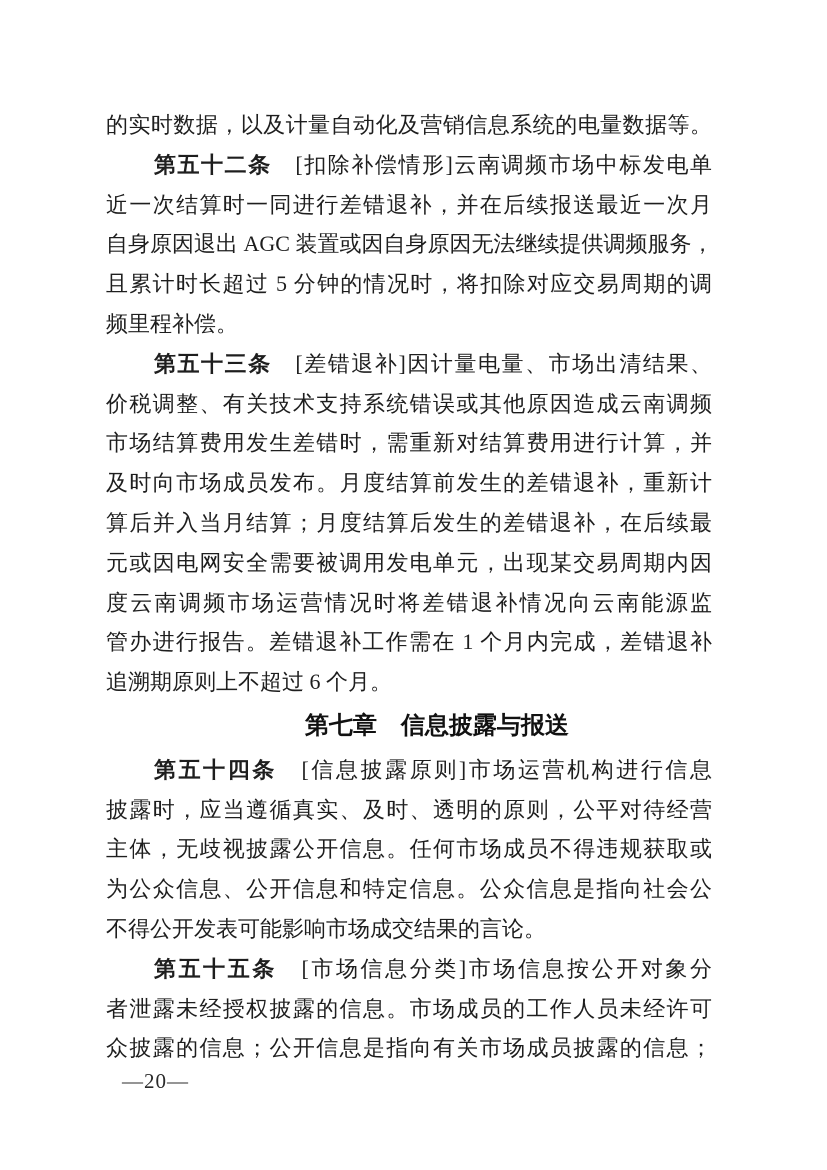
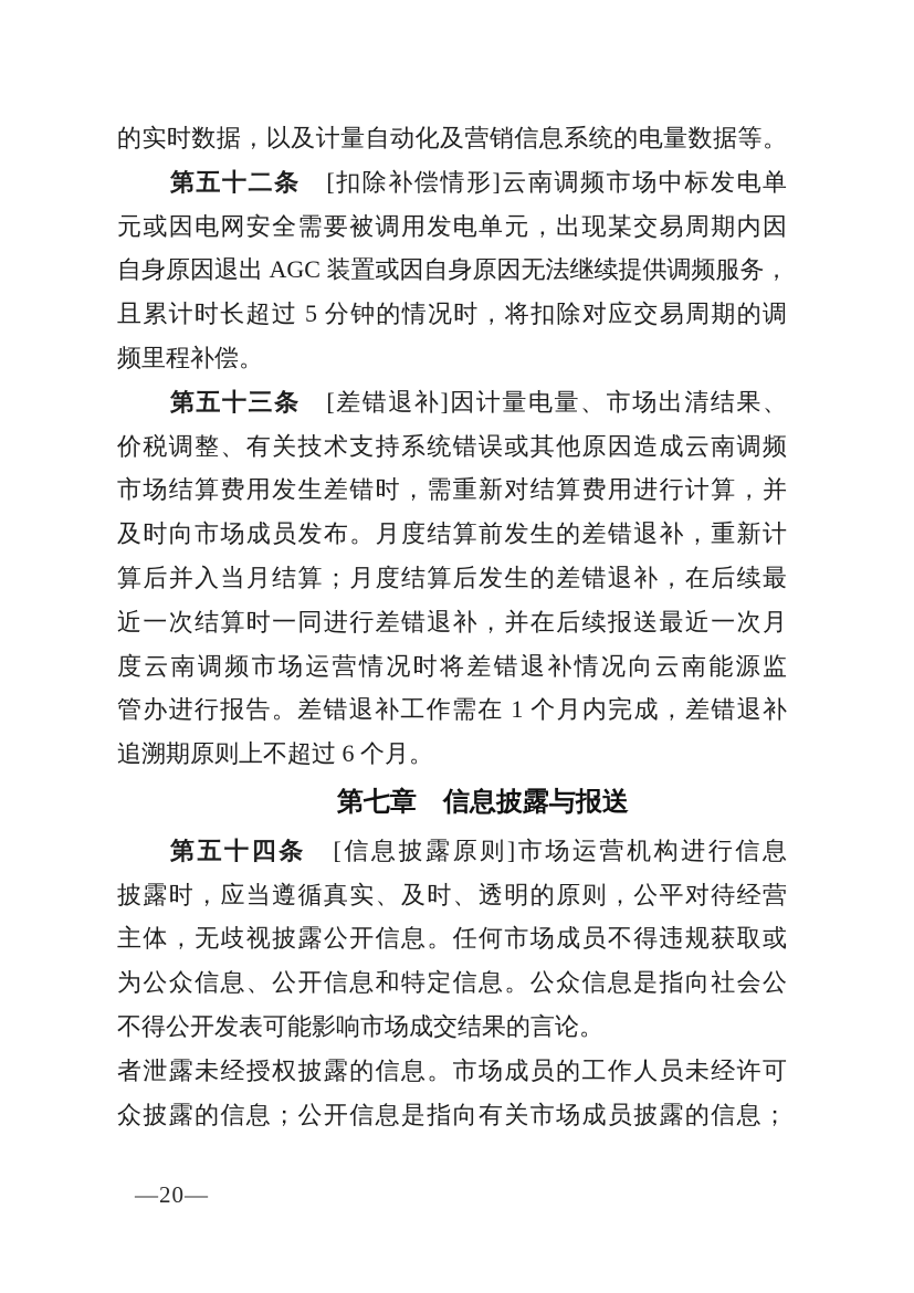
  的实时数据，以及计量自动化及营销信息系统的电量数据等。
  第五十二条 [扣除补偿情形]云南调频市场中标发电单
- 近一次结算时一同进行差错退补，并在后续报送最近一次月
+ 元或因电网安全需要被调用发电单元，出现某交易周期内因
  自身原因退出 AGC 装置或因自身原因无法继续提供调频服务，
  且累计时长超过 5 分钟的情况时，将扣除对应交易周期的调
  频里程补偿。
  第五十三条 [差错退补]因计量电量、市场出清结果、
  价税调整、有关技术支持系统错误或其他原因造成云南调频
  市场结算费用发生差错时，需重新对结算费用进行计算，并
  及时向市场成员发布。月度结算前发生的差错退补，重新计
  算后并入当月结算；月度结算后发生的差错退补，在后续最
- 元或因电网安全需要被调用发电单元，出现某交易周期内因
+ 近一次结算时一同进行差错退补，并在后续报送最近一次月
  度云南调频市场运营情况时将差错退补情况向云南能源监
  管办进行报告。差错退补工作需在 1 个月内完成，差错退补
  追溯期原则上不超过 6 个月。
  第七章 信息披露与报送
  第五十四条 [信息披露原则]市场运营机构进行信息
  披露时，应当遵循真实、及时、透明的原则，公平对待经营
  主体，无歧视披露公开信息。任何市场成员不得违规获取或
  为公众信息、公开信息和特定信息。公众信息是指向社会公
  不得公开发表可能影响市场成交结果的言论。
- 第五十五条 [市场信息分类]市场信息按公开对象分
  者泄露未经授权披露的信息。市场成员的工作人员未经许可
  众披露的信息；公开信息是指向有关市场成员披露的信息；
  —20—
